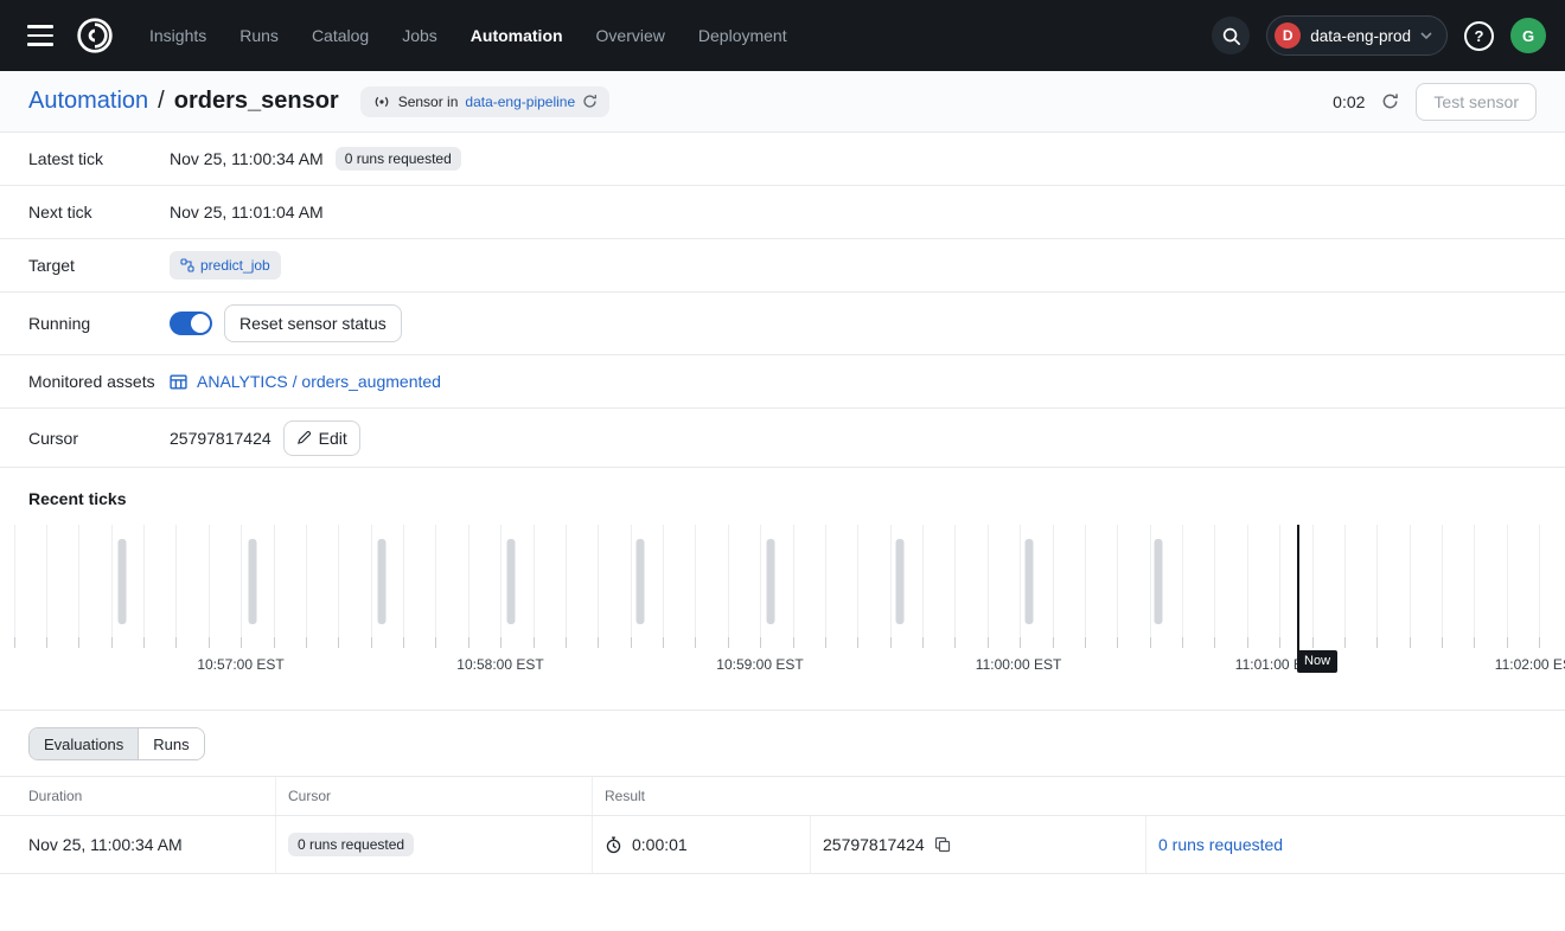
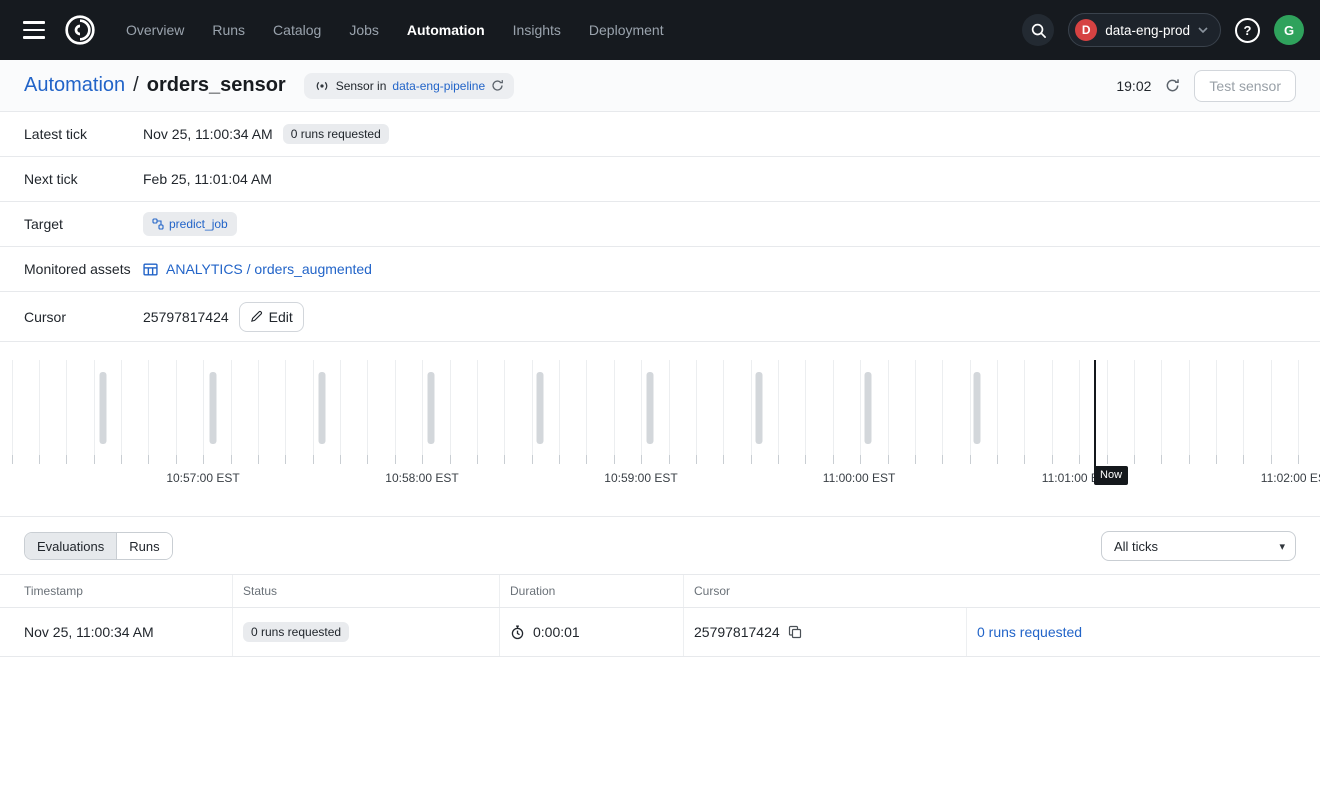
- Insights
+ Overview
  Runs
  Catalog
  Jobs
  Automation
- Overview
+ Insights
  Deployment
  D
  data-eng-prod
  ?
  G
  Automation
  /
  orders_sensor
  Sensor in
  data-eng-pipeline
- 0:02
+ 19:02
  Test sensor
  Latest tick
  Nov 25, 11:00:34 AM
  0 runs requested
  Next tick
- Nov 25, 11:01:04 AM
+ Feb 25, 11:01:04 AM
  Target
  predict_job
- Running
- Reset sensor status
  Monitored assets
  ANALYTICS / orders_augmented
  Cursor
  25797817424
  Edit
- Recent ticks
  10:57:00 EST
  10:58:00 EST
  10:59:00 EST
  11:00:00 EST
  11:01:00
  11:02:00 E
  Now
  Evaluations
  Runs
+ All ticks
+ ▾
+ Timestamp
+ Status
  Duration
  Cursor
- Result
  Nov 25, 11:00:34 AM
  0 runs requested
  0:00:01
  25797817424
  0 runs requested
